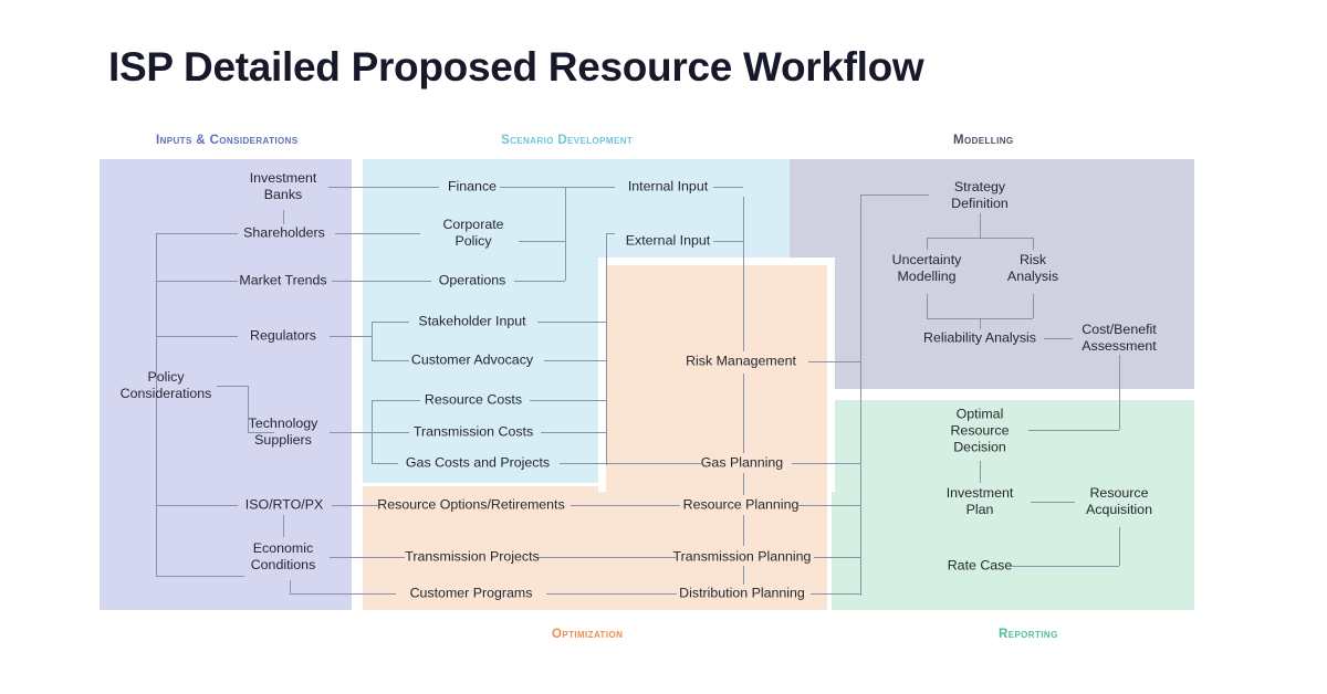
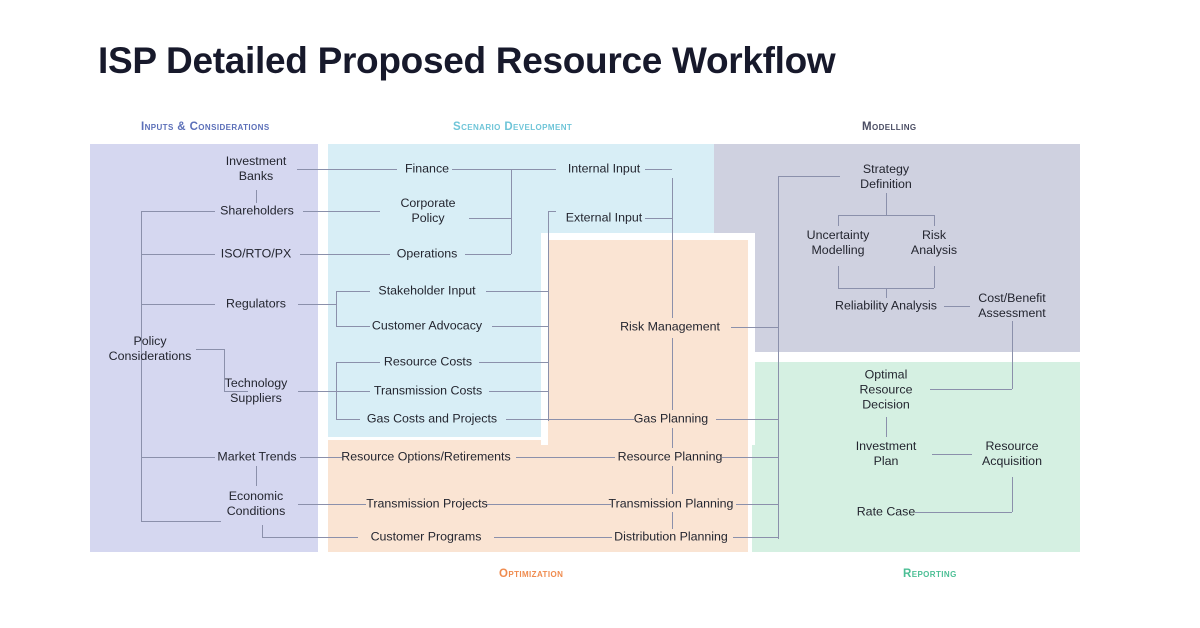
  ISP Detailed Proposed Resource Workflow
  Inputs & Considerations
  Scenario Development
  Modelling
  Optimization
  Reporting
  Investment
  Banks
  Shareholders
- Market Trends
+ ISO/RTO/PX
  Regulators
  Policy
  Considerations
  Technology
  Suppliers
- ISO/RTO/PX
+ Market Trends
  Economic
  Conditions
  Finance
  Corporate
  Policy
  Operations
  Stakeholder Input
  Customer Advocacy
  Resource Costs
  Transmission Costs
  Gas Costs and Projects
  Resource Options/Retirements
  Transmission Projects
  Customer Programs
  Internal Input
  External Input
  Risk Management
  Gas Planning
  Resource Planning
  Transmission Planning
  Distribution Planning
  Strategy
  Definition
  Uncertainty
  Modelling
  Risk
  Analysis
  Reliability Analysis
  Cost/Benefit
  Assessment
  Optimal
  Resource
  Decision
  Investment
  Plan
  Resource
  Acquisition
  Rate Case
